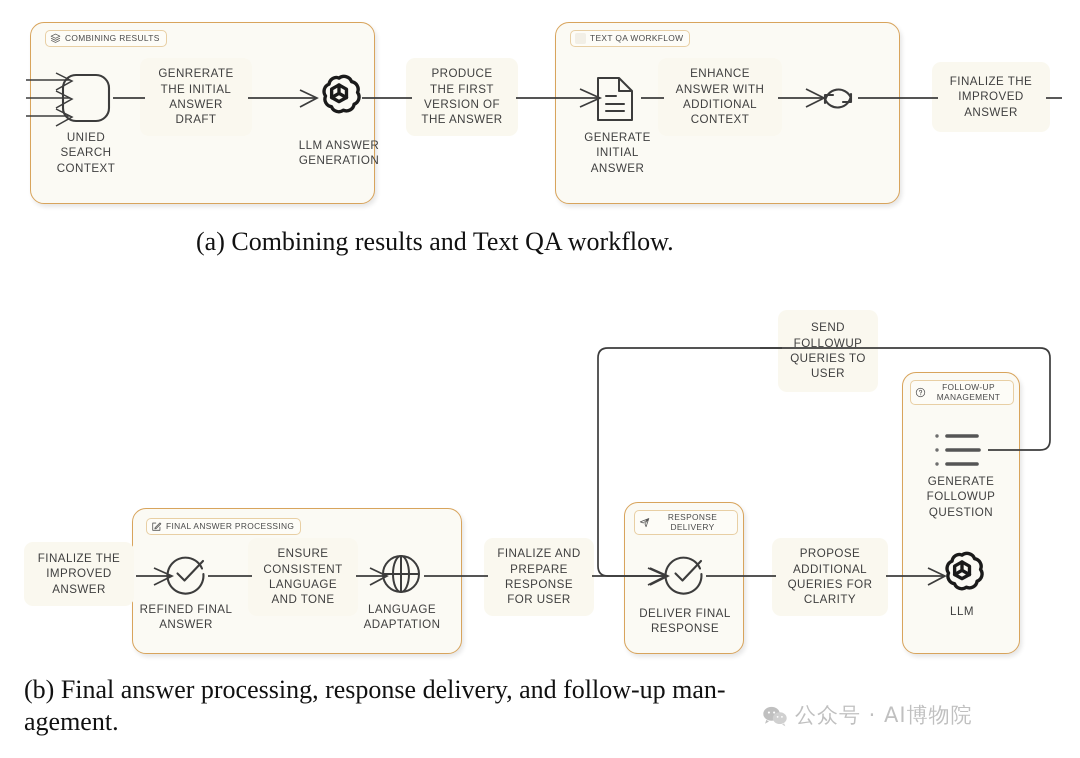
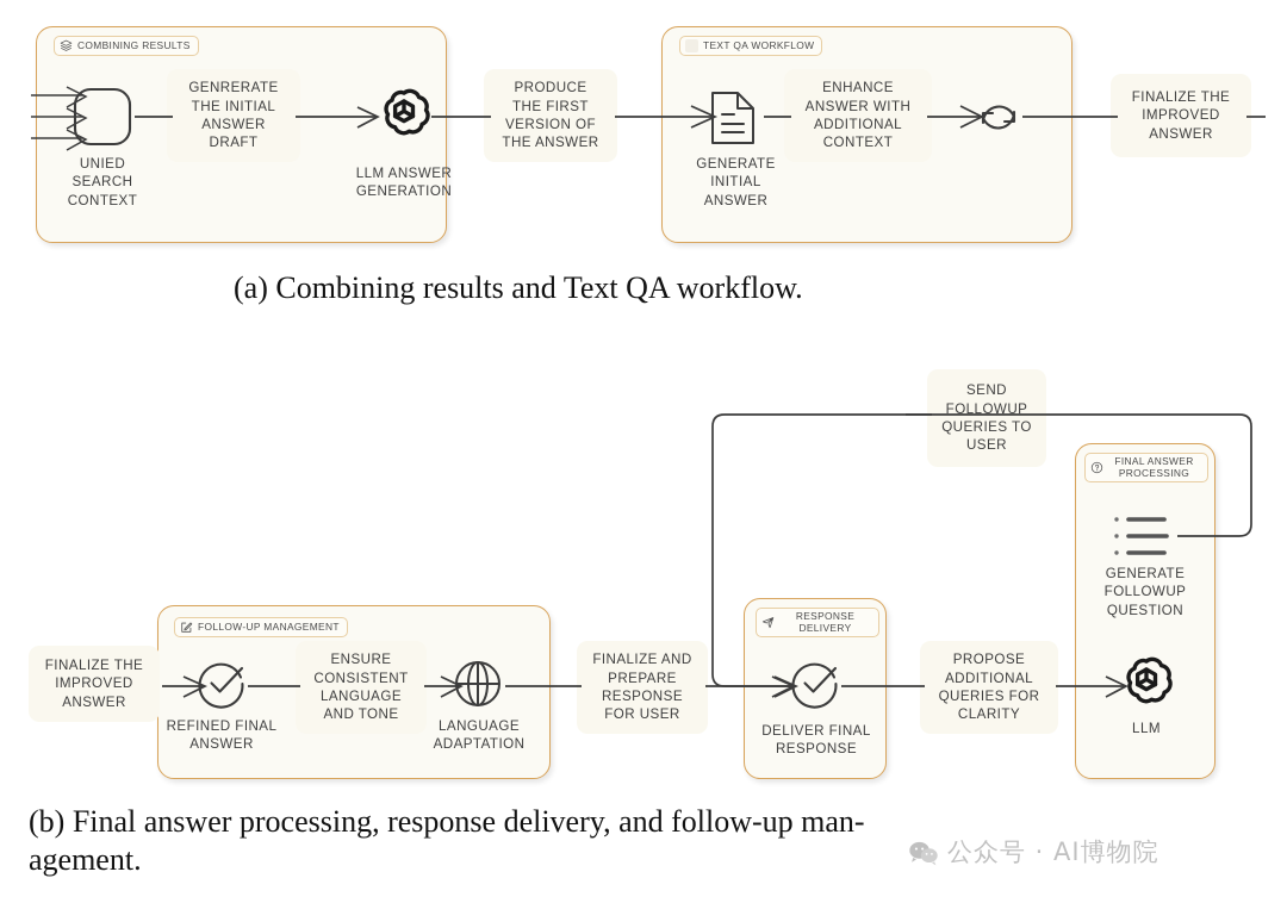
  COMBINING RESULTS
  TEXT QA WORKFLOW
  UNIED
  SEARCH
  CONTEXT
  LLM ANSWER
  GENERATION
  GENERATE
  INITIAL
  ANSWER
  GENRERATE
  THE INITIAL
  ANSWER
  DRAFT
  PRODUCE
  THE FIRST
  VERSION OF
  THE ANSWER
  ENHANCE
  ANSWER WITH
  ADDITIONAL
  CONTEXT
  FINALIZE THE
  IMPROVED
  ANSWER
- FINAL ANSWER PROCESSING
+ FOLLOW-UP MANAGEMENT
  RESPONSE DELIVERY
- FOLLOW-UP MANAGEMENT
+ FINAL ANSWER PROCESSING
  REFINED FINAL
  ANSWER
  LANGUAGE
  ADAPTATION
  DELIVER FINAL
  RESPONSE
  GENERATE
  FOLLOWUP
  QUESTION
  LLM
  FINALIZE THE
  IMPROVED
  ANSWER
  ENSURE
  CONSISTENT
  LANGUAGE
  AND TONE
  FINALIZE AND
  PREPARE
  RESPONSE
  FOR USER
  PROPOSE
  ADDITIONAL
  QUERIES FOR
  CLARITY
  SEND
  FOLLOWUP
  QUERIES TO
  USER
  (a) Combining results and Text QA workflow.
  (b) Final answer processing, response delivery, and follow-up man-
  agement.
  公众号 · AI博物院
